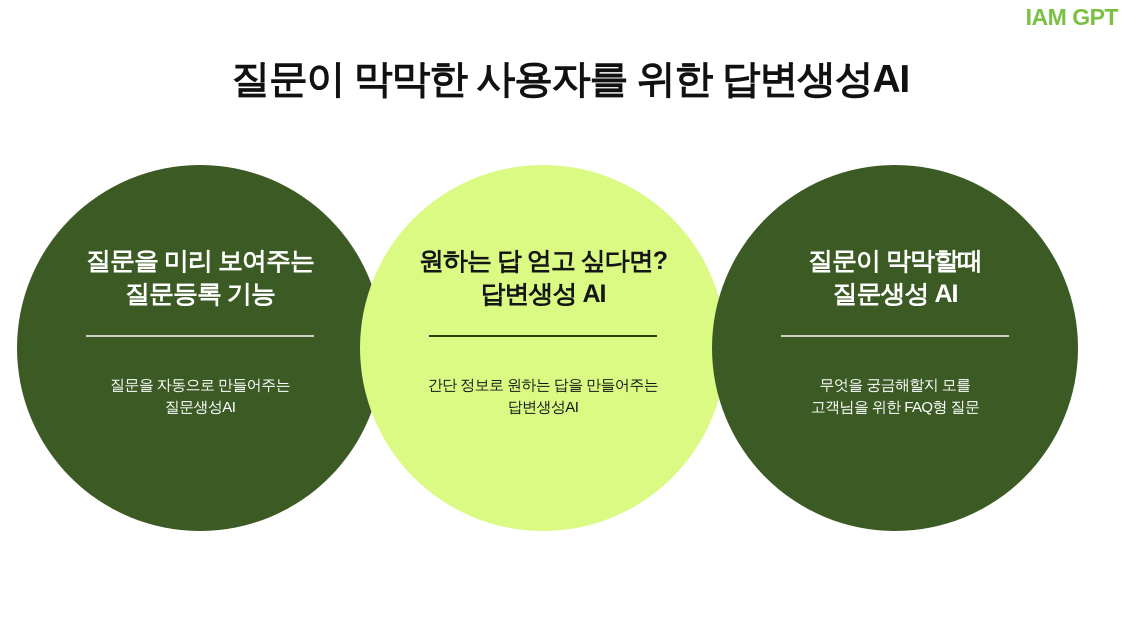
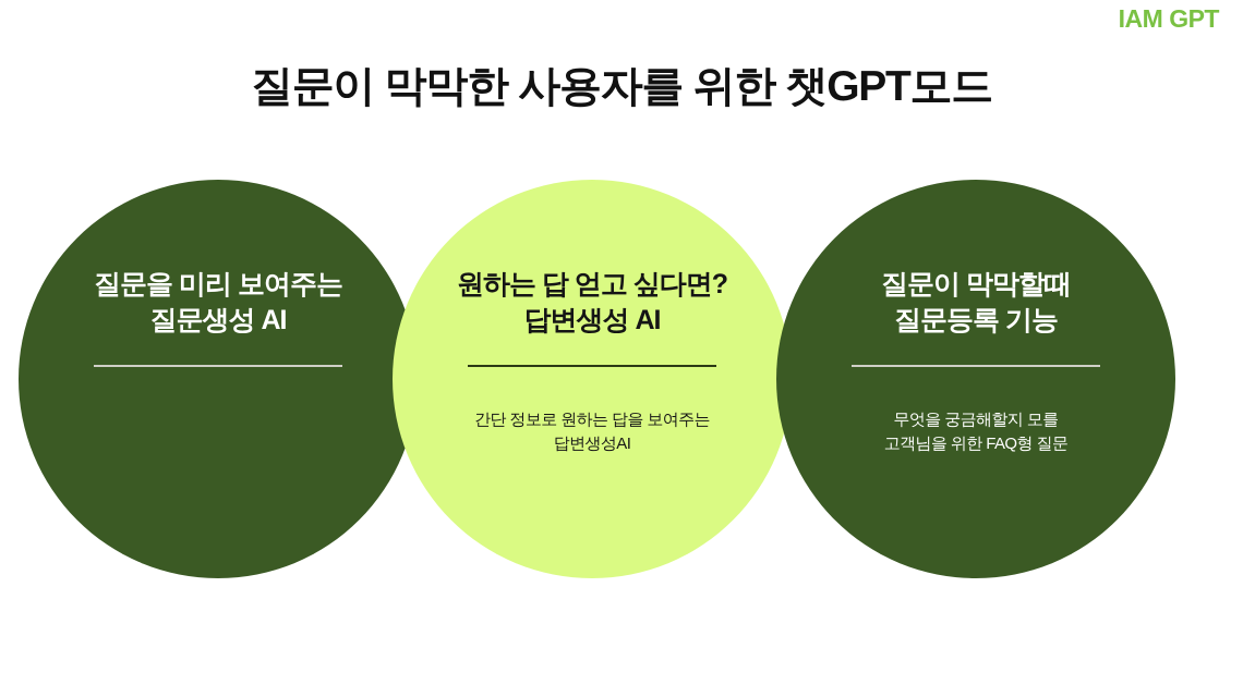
  IAM GPT
- 질문이 막막한 사용자를 위한 답변생성AI
+ 질문이 막막한 사용자를 위한 챗GPT모드
  질문을 미리 보여주는
- 질문등록 기능
+ 질문생성 AI
- 질문을 자동으로 만들어주는
- 질문생성AI
  원하는 답 얻고 싶다면?
  답변생성 AI
- 간단 정보로 원하는 답을 만들어주는
+ 간단 정보로 원하는 답을 보여주는
  답변생성AI
  질문이 막막할때
- 질문생성 AI
+ 질문등록 기능
  무엇을 궁금해할지 모를
  고객님을 위한 FAQ형 질문
